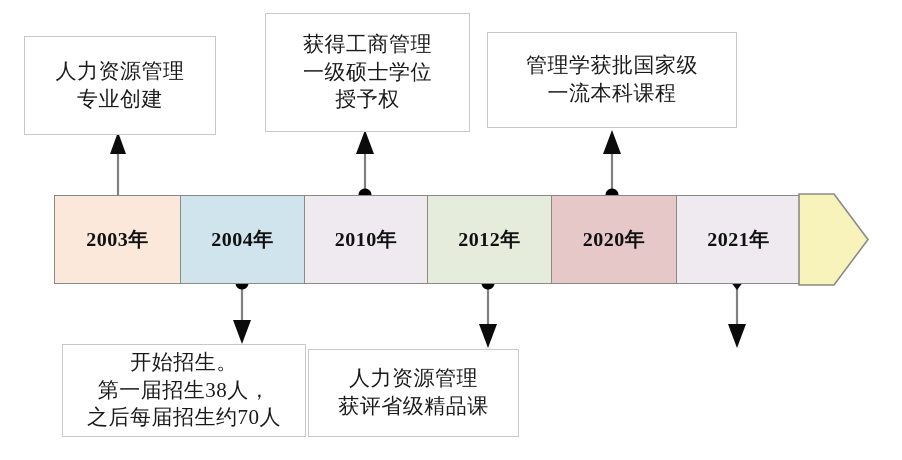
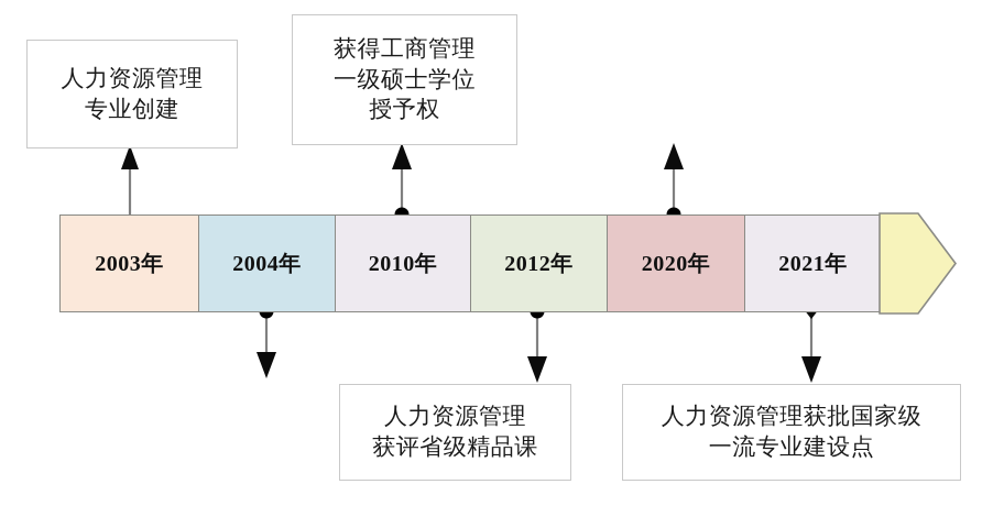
  2003年
  2004年
  2010年
  2012年
  2020年
  2021年
  人力资源管理
  专业创建
  获得工商管理
  一级硕士学位
  授予权
- 管理学获批国家级
- 一流本科课程
- 开始招生。
- 第一届招生38人，
- 之后每届招生约70人
  人力资源管理
  获评省级精品课
+ 人力资源管理获批国家级
+ 一流专业建设点
